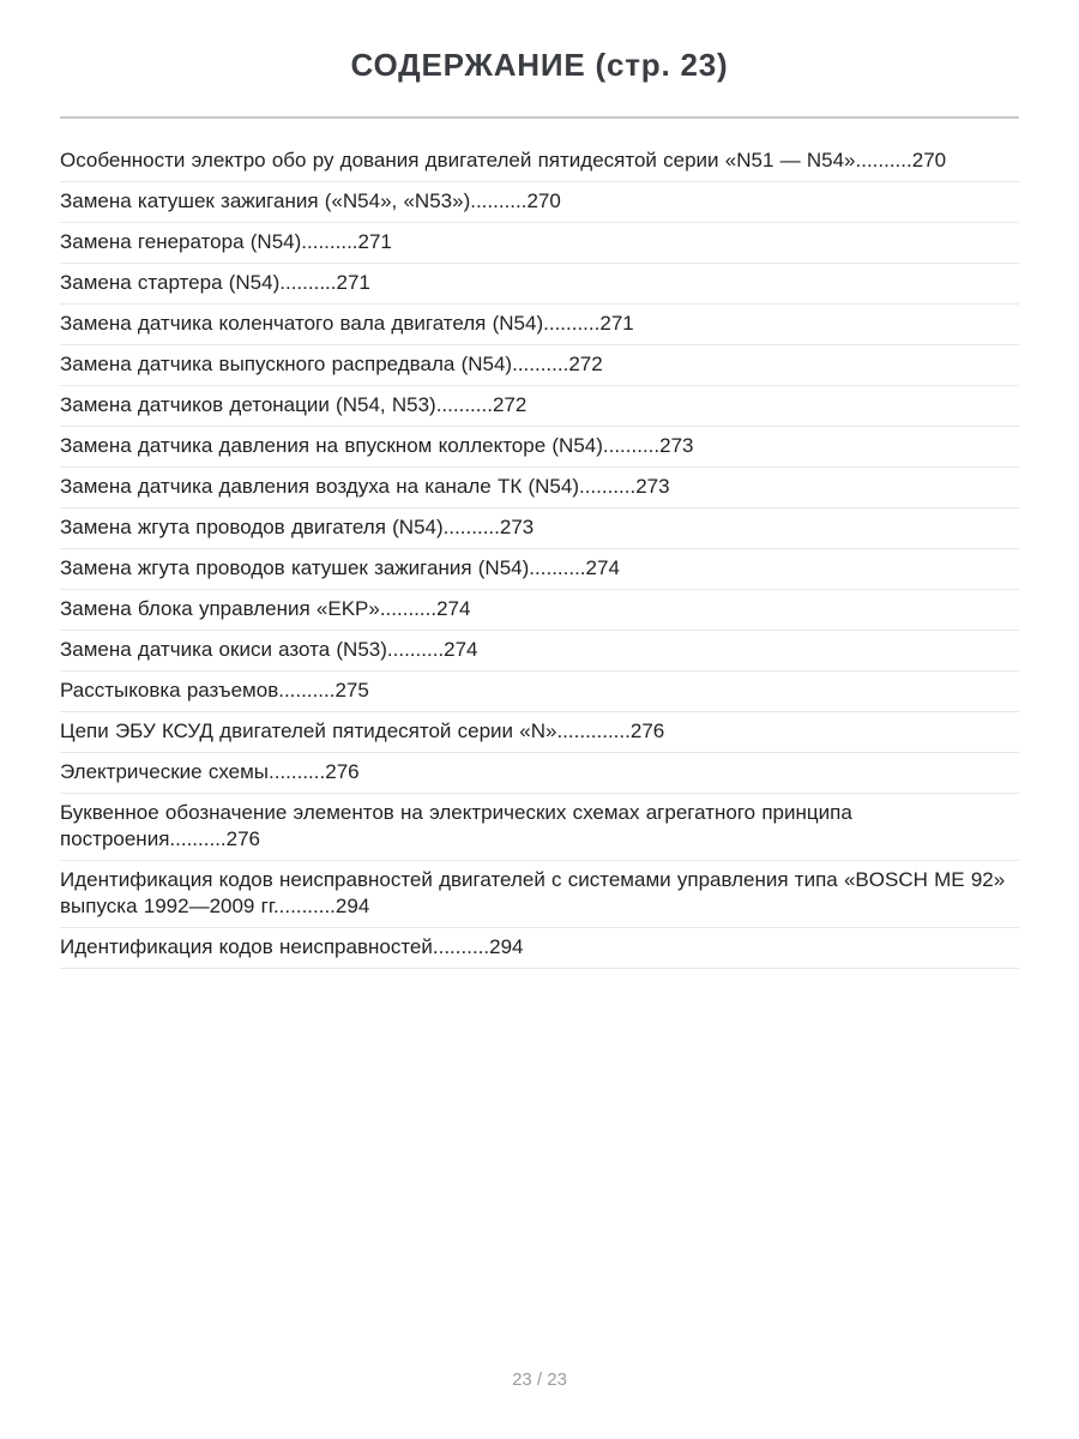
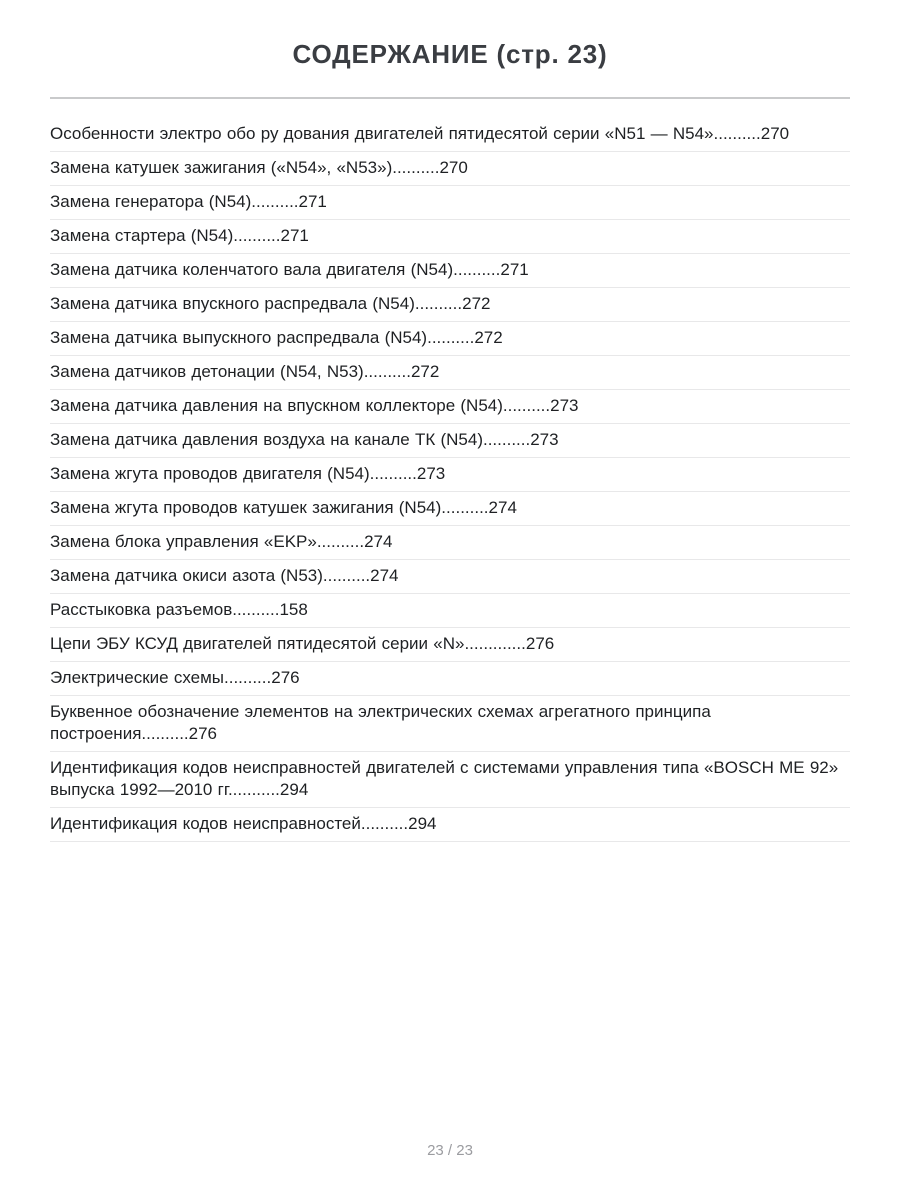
  СОДЕРЖАНИЕ (стр. 23)
  Особенности электро обо ру дования двигателей пятидесятой серии «N51 — N54»..........270
  Замена катушек зажигания («N54», «N53»)..........270
  Замена генератора (N54)..........271
  Замена стартера (N54)..........271
  Замена датчика коленчатого вала двигателя (N54)..........271
+ Замена датчика впускного распредвала (N54)..........272
  Замена датчика выпускного распредвала (N54)..........272
  Замена датчиков детонации (N54, N53)..........272
  Замена датчика давления на впускном коллекторе (N54)..........273
  Замена датчика давления воздуха на канале ТК (N54)..........273
  Замена жгута проводов двигателя (N54)..........273
  Замена жгута проводов катушек зажигания (N54)..........274
  Замена блока управления «EKP»..........274
  Замена датчика окиси азота (N53)..........274
- Расстыковка разъемов..........275
+ Расстыковка разъемов..........158
  Цепи ЭБУ КСУД двигателей пятидесятой серии «N».............276
  Электрические схемы..........276
  Буквенное обозначение элементов на электрических схемах агрегатного принципа построения..........276
- Идентификация кодов неисправностей двигателей с системами управления типа «BOSCH ME 92» выпуска 1992—2009 гг...........294
+ Идентификация кодов неисправностей двигателей с системами управления типа «BOSCH ME 92» выпуска 1992—2010 гг...........294
  Идентификация кодов неисправностей..........294
  23 / 23
